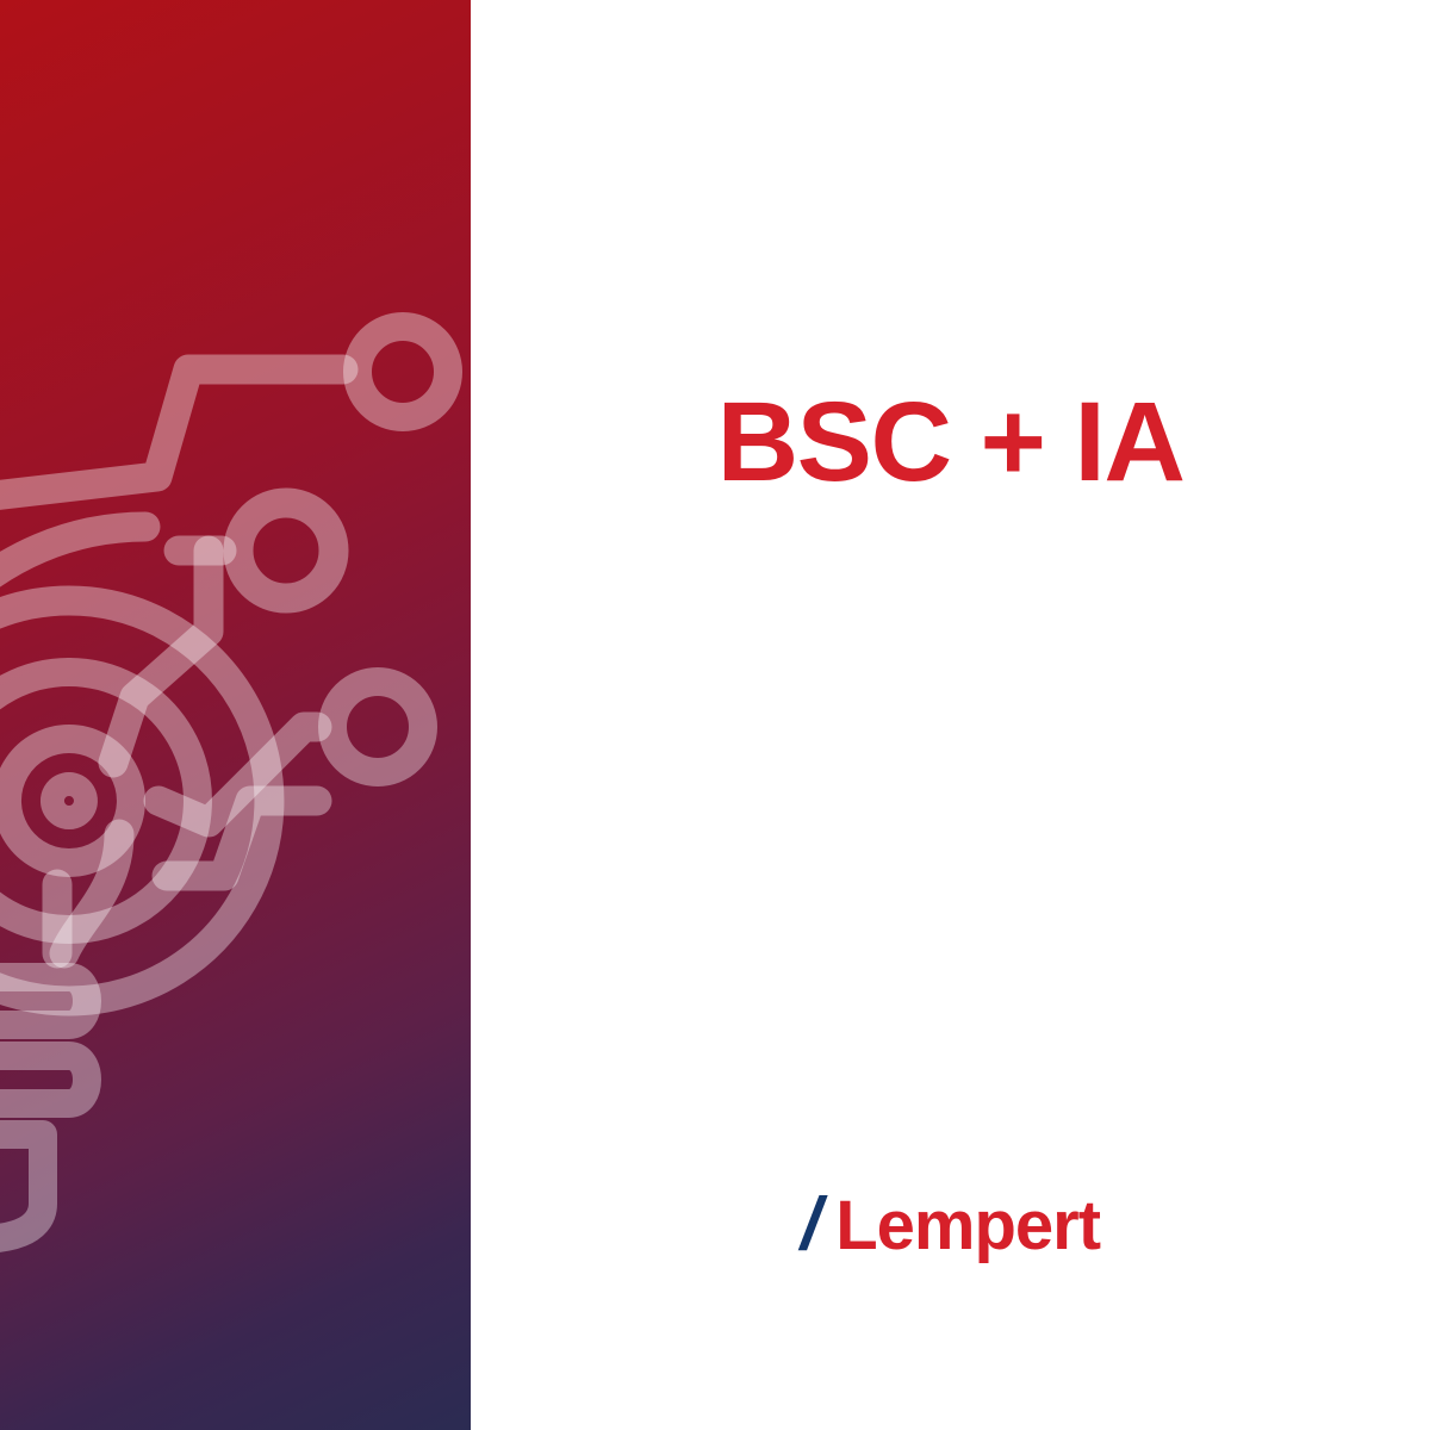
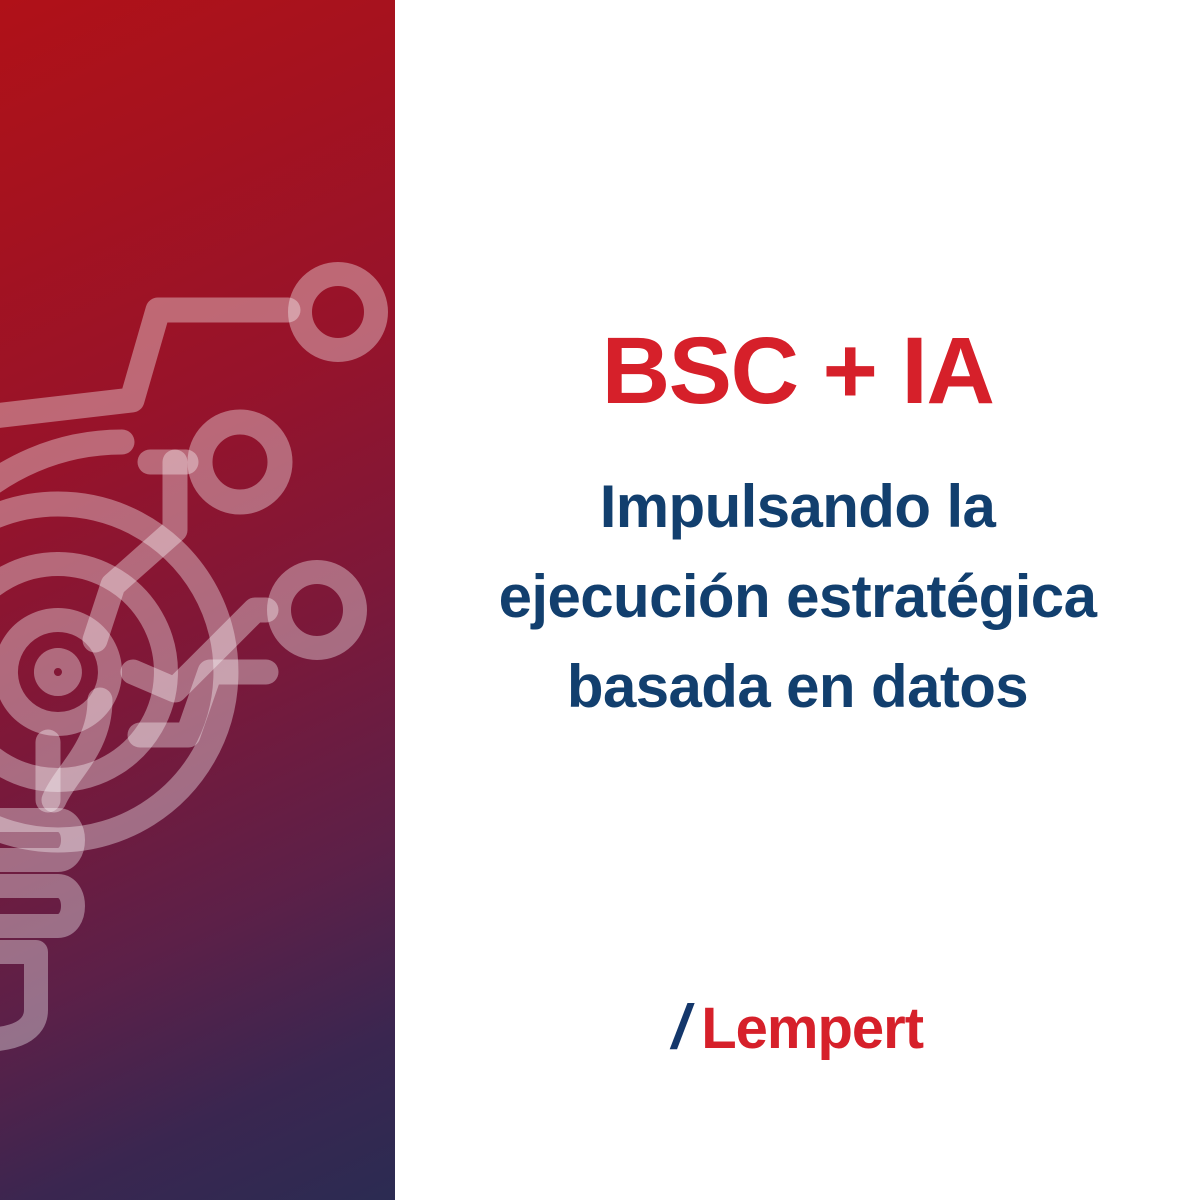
  BSC + IA
+ Impulsando la
+ ejecución estratégica
+ basada en datos
  /
  Lempert
